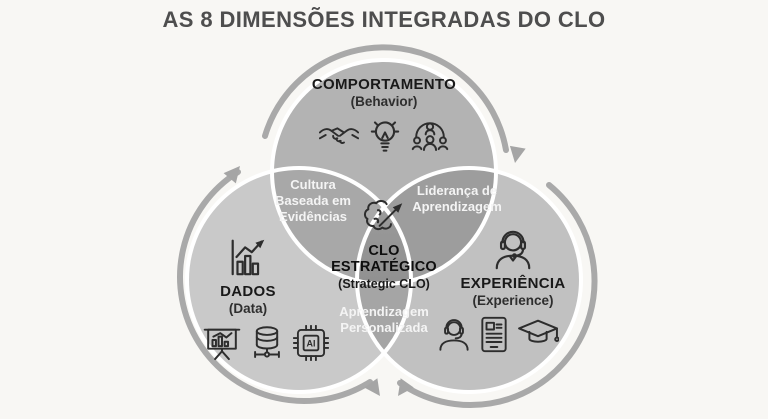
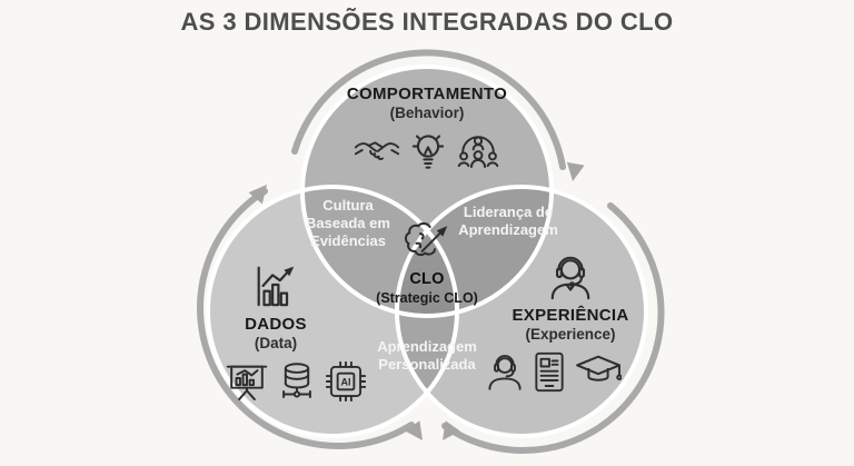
- AS 8 DIMENSÕES INTEGRADAS DO CLO
+ AS 3 DIMENSÕES INTEGRADAS DO CLO
  COMPORTAMENTO
  (Behavior)
  Cultura
  Baseada em
  Evidências
  Liderança de
  Aprendizagem
  Aprendizagem
  Personalizada
  CLO
- ESTRATÉGICO
  (Strategic CLO)
  DADOS
  (Data)
  AI
  EXPERIÊNCIA
  (Experience)
